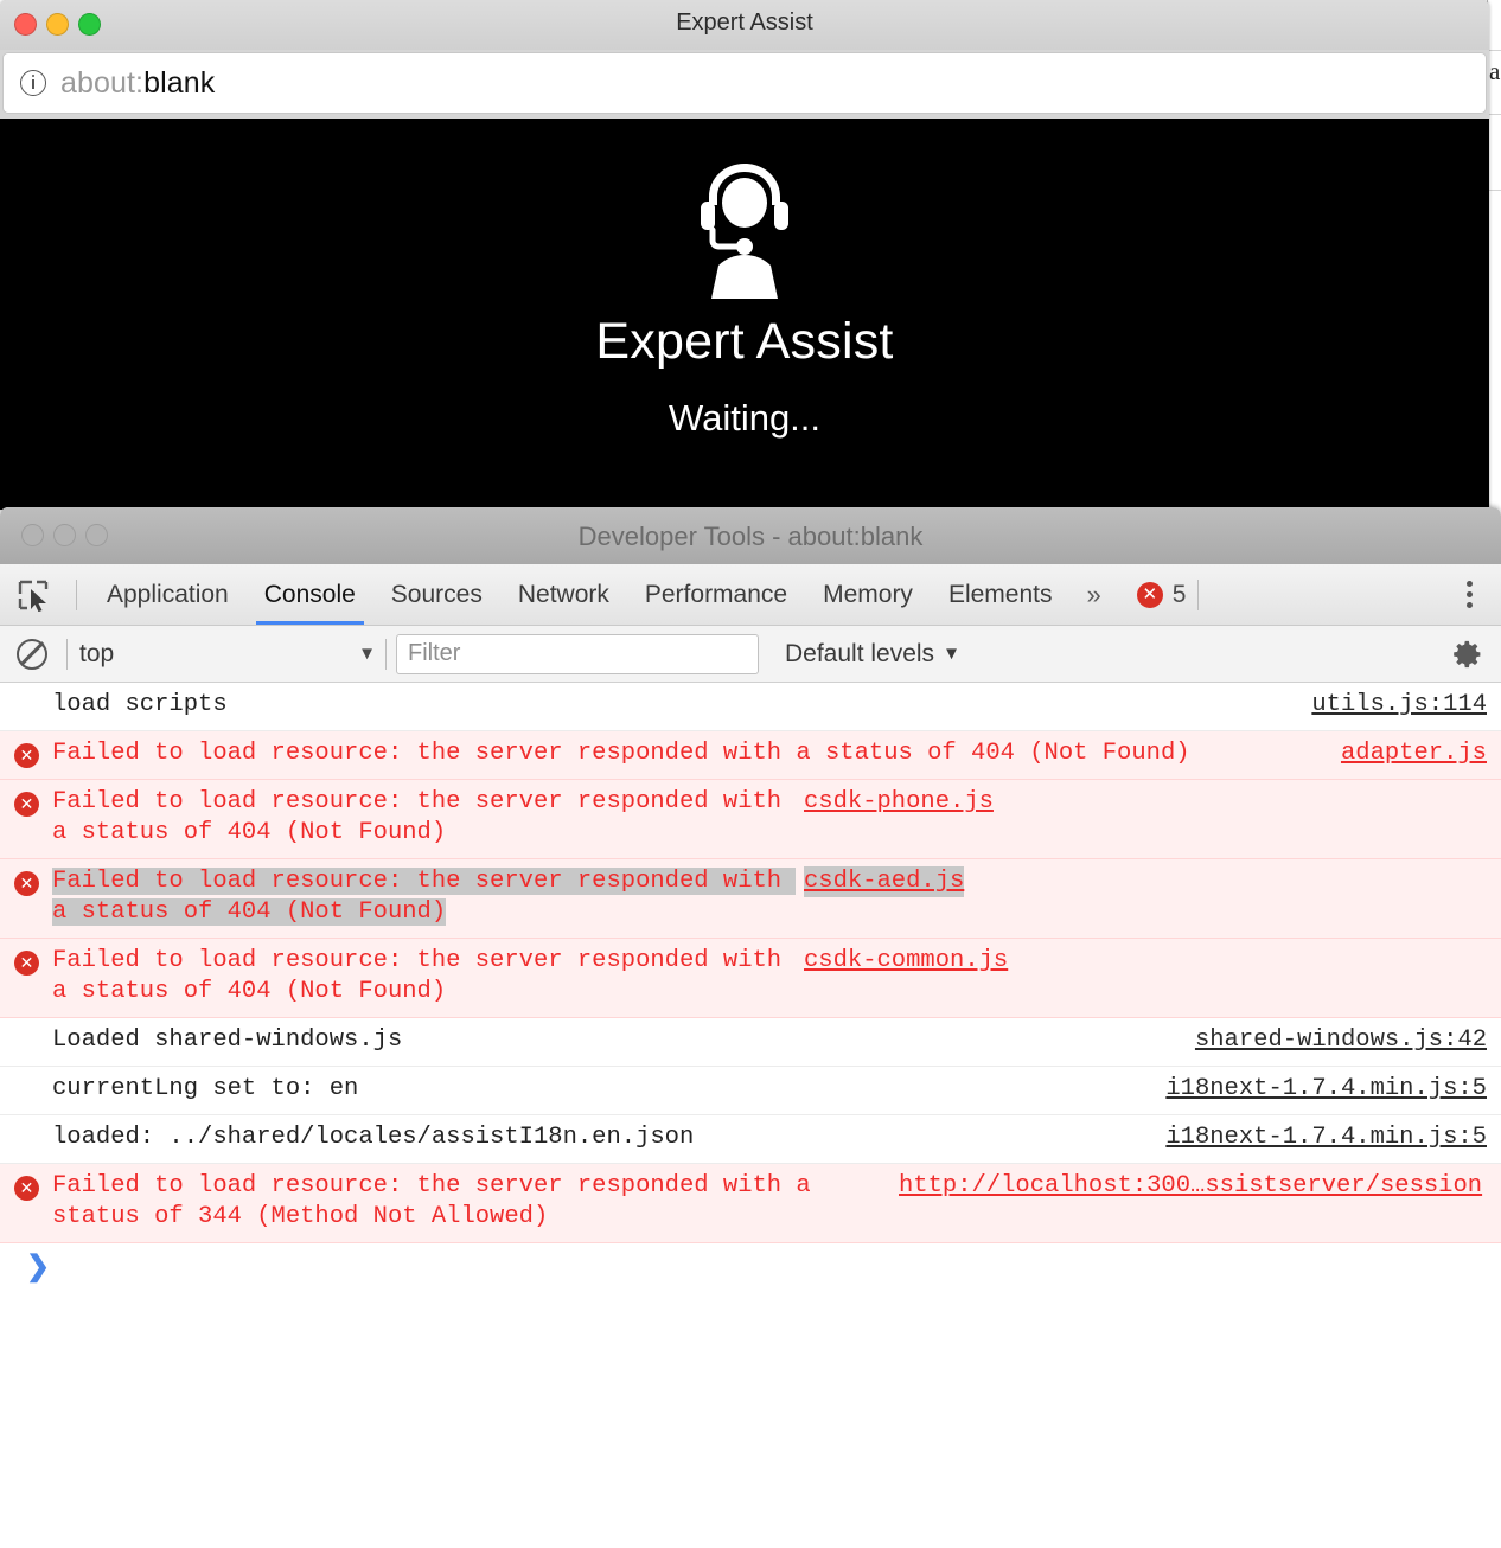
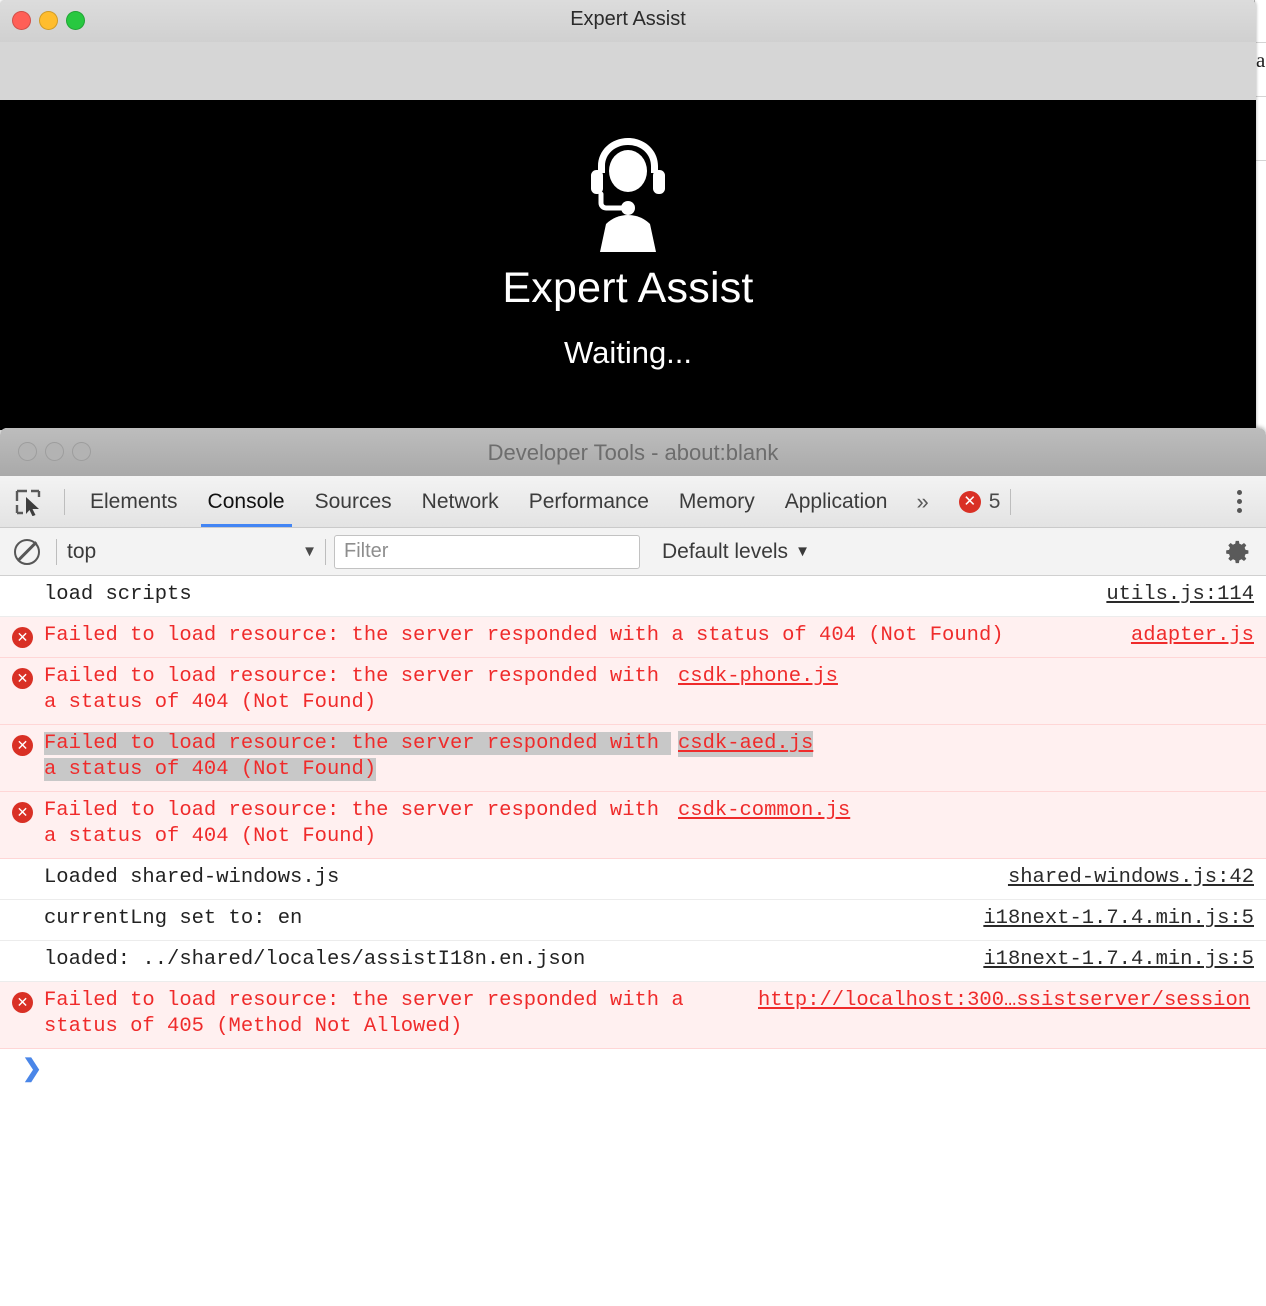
  a
  Expert Assist
- about:blank
  Expert Assist
  Waiting...
  Developer Tools - about:blank
- Application
+ Elements
  Console
  Sources
  Network
  Performance
  Memory
- Elements
+ Application
  »
  ✕
  5
  top
  ▼
  Filter
  Default levels
  ▼
  load scripts
  utils.js:114
  ✕
  Failed to load resource: the server responded with a status of 404 (Not Found)
  adapter.js
  ✕
  Failed to load resource: the server responded with a status of 404 (Not Found)
  csdk-phone.js
  ✕
  Failed to load resource: the server responded with a status of 404 (Not Found)
  csdk-aed.js
  ✕
  Failed to load resource: the server responded with a status of 404 (Not Found)
  csdk-common.js
  Loaded shared-windows.js
  shared-windows.js:42
  currentLng set to: en
  i18next-1.7.4.min.js:5
  loaded: ../shared/locales/assistI18n.en.json
  i18next-1.7.4.min.js:5
  ✕
- Failed to load resource: the server responded with a status of 344 (Method Not Allowed)
+ Failed to load resource: the server responded with a status of 405 (Method Not Allowed)
  http://localhost:300…ssistserver/session
  ❯
